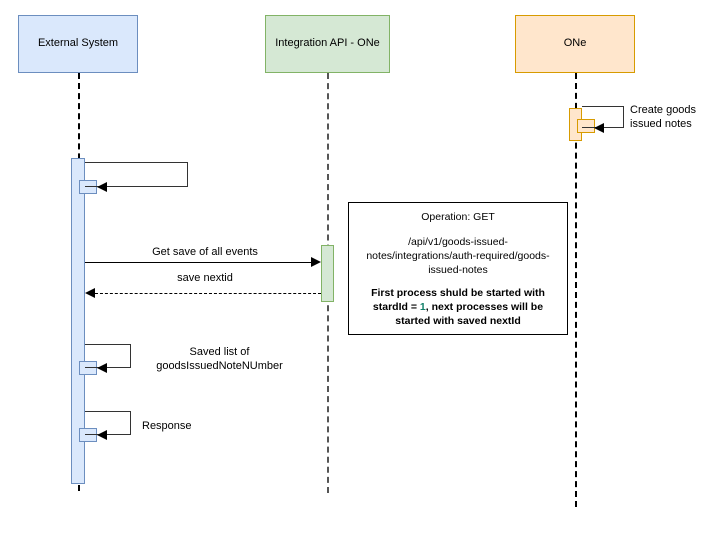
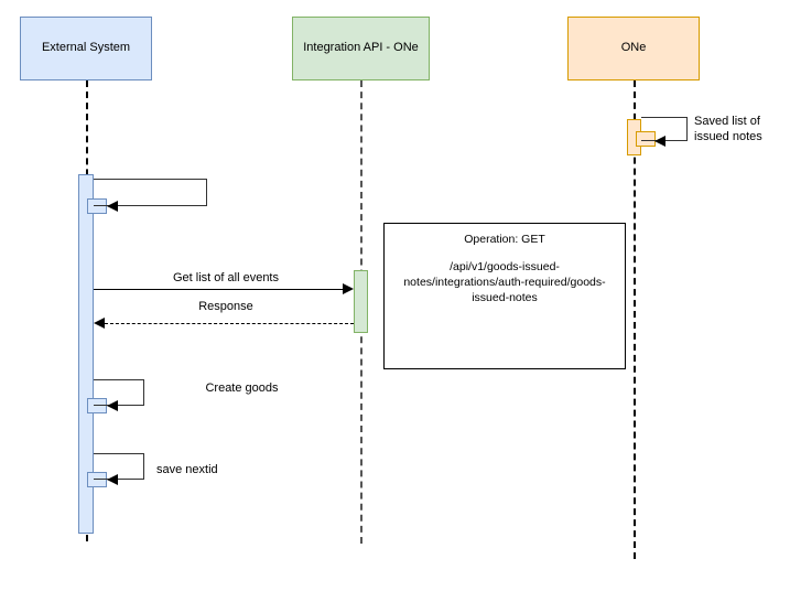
  External System
  Integration API - ONe
  ONe
- Get save of all events
+ Get list of all events
- save nextid
+ Response
- Saved list of
+ Create goods
- goodsIssuedNoteNUmber
- Response
+ save nextid
- Create goods
+ Saved list of
  issued notes
  Operation: GET
  /api/v1/goods-issued-
  notes/integrations/auth-required/goods-
  issued-notes
- First process shuld be started with stardId = 1, next processes will be started with saved nextId
